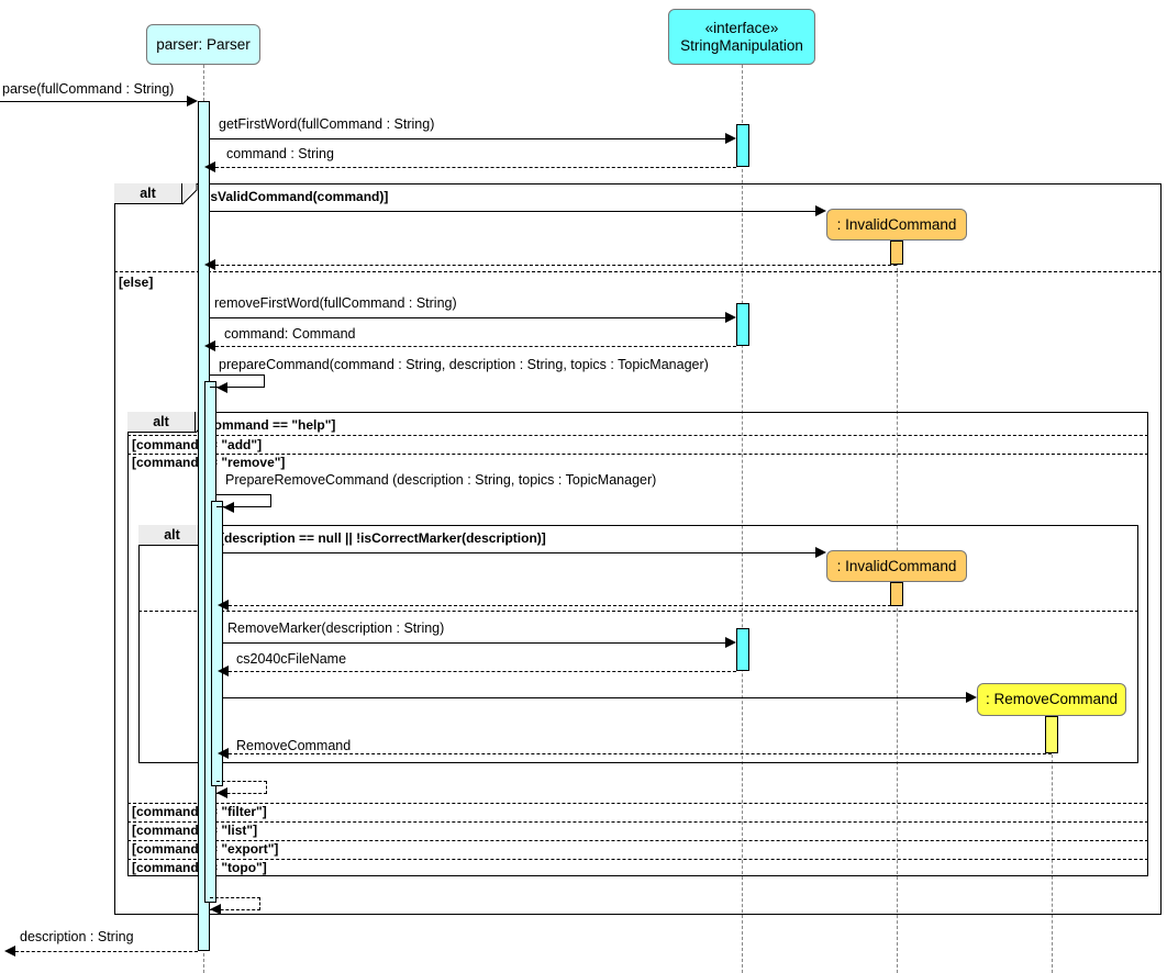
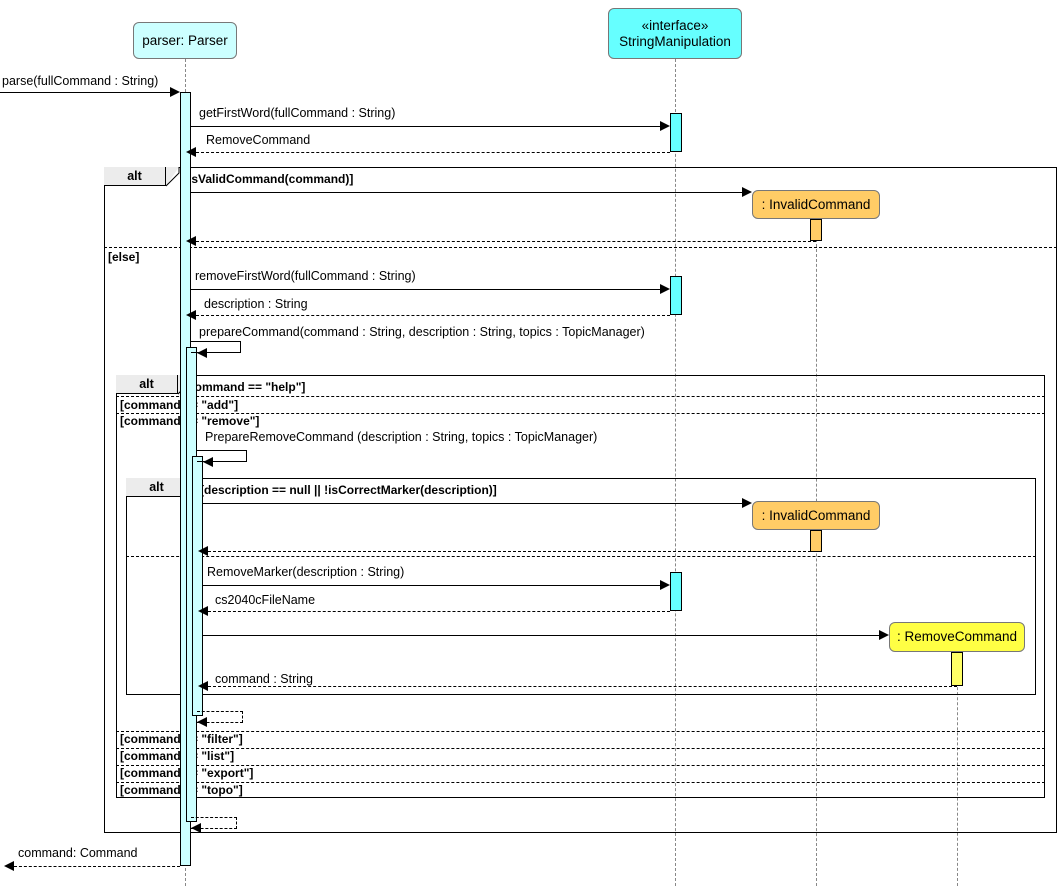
  parser: Parser
  «interface»
  StringManipulation
  : InvalidCommand
  : InvalidCommand
  : RemoveCommand
  alt
  sValidCommand(command)]
  [else]
  alt
  ommand == "help"]
  [command "add"]
  [command "remove"]
  [command "filter"]
  [command "list"]
  [command "export"]
  [command "topo"]
  alt
  description == null || !isCorrectMarker(description)]
  parse(fullCommand : String)
  getFirstWord(fullCommand : String)
- command : String
+ RemoveCommand
  removeFirstWord(fullCommand : String)
- command: Command
+ description : String
  prepareCommand(command : String, description : String, topics : TopicManager)
  PrepareRemoveCommand (description : String, topics : TopicManager)
  RemoveMarker(description : String)
  cs2040cFileName
- RemoveCommand
+ command : String
- description : String
+ command: Command
